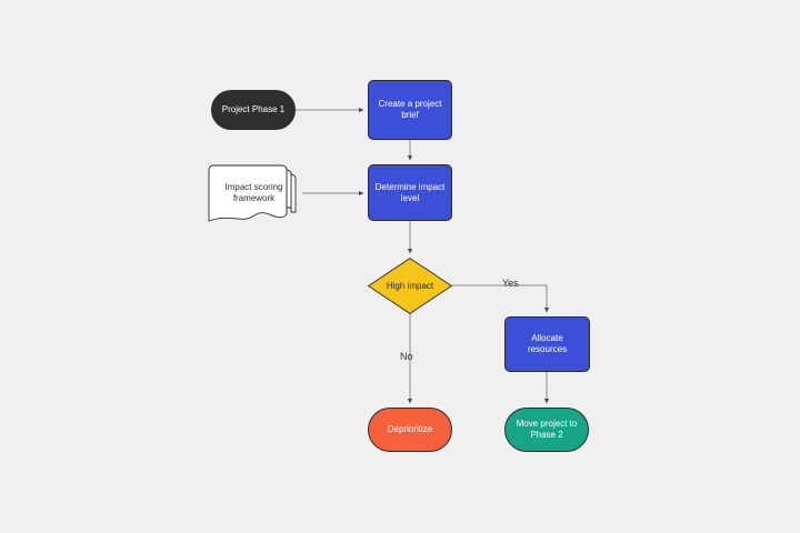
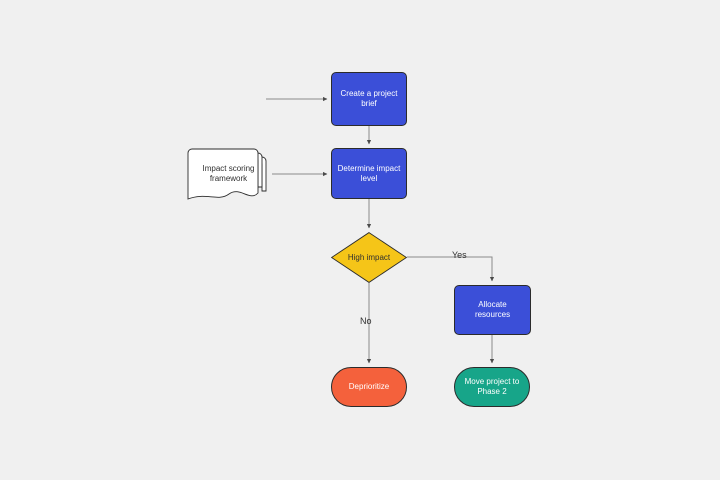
- Project Phase 1
  Create a project
  brief
  Impact scoring
  framework
  Determine impact
  level
  High impact
  Allocate
  resources
  Deprioritize
  Move project to
  Phase 2
  Yes
  No
